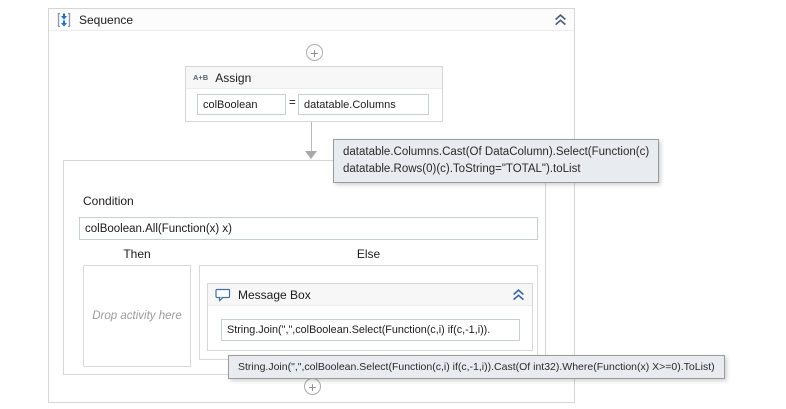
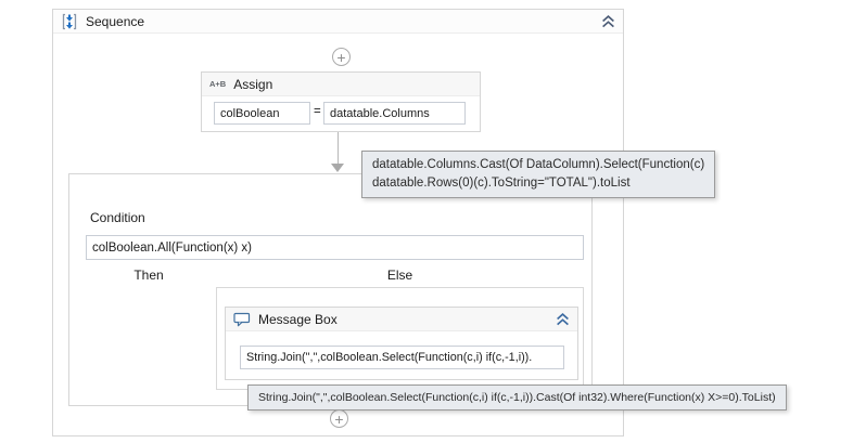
  Sequence
  +
  A+B
  Assign
  colBoolean
  =
  datatable.Columns
  datatable.Columns.Cast(Of DataColumn).Select(Function(c)
  datatable.Rows(0)(c).ToString="TOTAL").toList
  Condition
  colBoolean.All(Function(x) x)
  Then
  Else
- Drop activity here
  Message Box
  String.Join(",",colBoolean.Select(Function(c,i) if(c,-1,i)).
  String.Join(",",colBoolean.Select(Function(c,i) if(c,-1,i)).Cast(Of int32).Where(Function(x) X>=0).ToList)
  +
